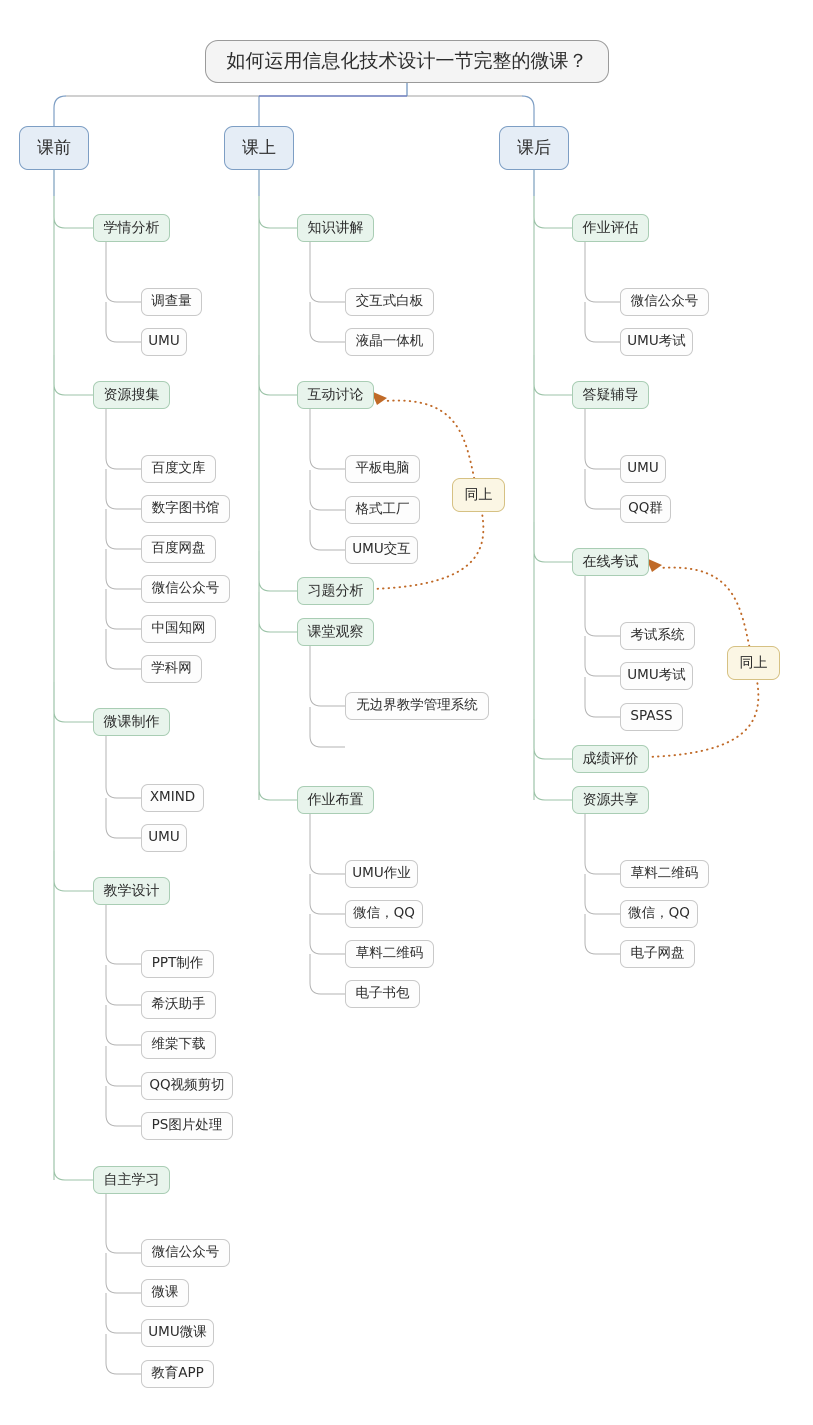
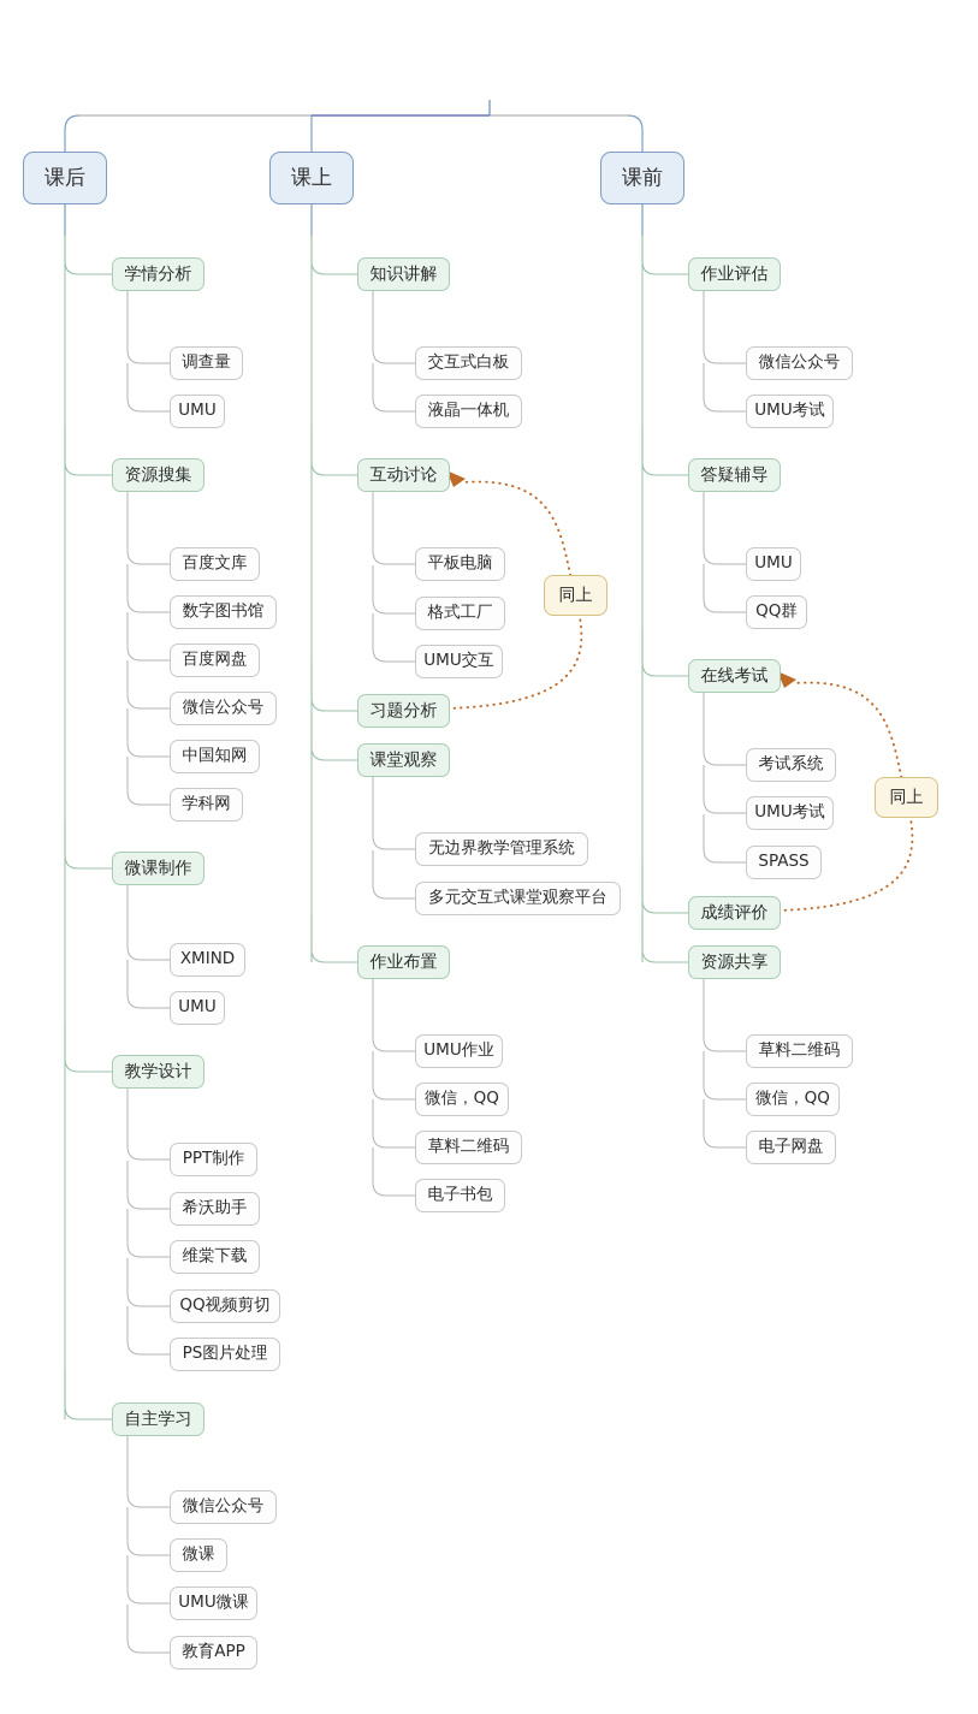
- 如何运用信息化技术设计一节完整的微课？
- 课前
+ 课后
  学情分析
  调查量
  UMU
  资源搜集
  百度文库
  数字图书馆
  百度网盘
  微信公众号
  中国知网
  学科网
  微课制作
  XMIND
  UMU
  教学设计
  PPT制作
  希沃助手
  维棠下载
  QQ视频剪切
  PS图片处理
  自主学习
  微信公众号
  微课
  UMU微课
  教育APP
  课上
  知识讲解
  交互式白板
  液晶一体机
  互动讨论
  平板电脑
  格式工厂
  UMU交互
  习题分析
  课堂观察
  无边界教学管理系统
+ 多元交互式课堂观察平台
  作业布置
  UMU作业
  微信，QQ
  草料二维码
  电子书包
- 课后
+ 课前
  作业评估
  微信公众号
  UMU考试
  答疑辅导
  UMU
  QQ群
  在线考试
  考试系统
  UMU考试
  SPASS
  成绩评价
  资源共享
  草料二维码
  微信，QQ
  电子网盘
  同上
  同上
